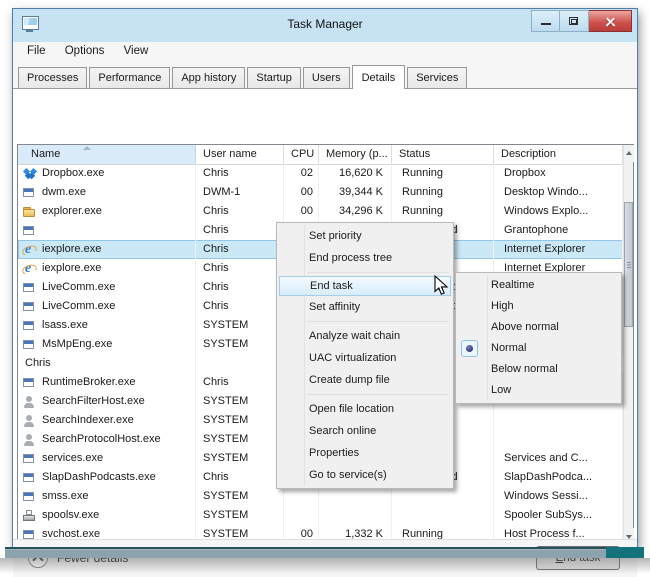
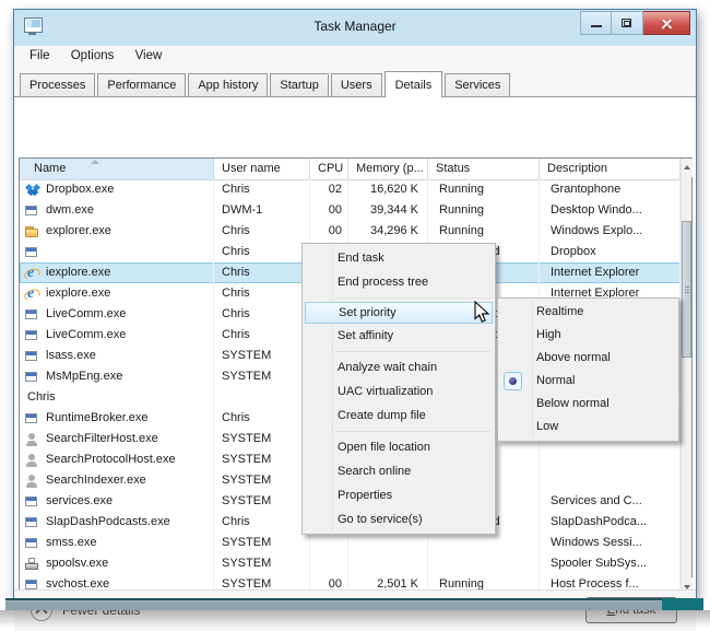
  Task Manager
  File Options View
  Processes
  Performance
  App history
  Startup
  Users
  Details
  Services
  Name
  User name
  CPU
  Memory (p...
  Status
  Description
  Dropbox.exe
  Chris
  02
  16,620 K
  Running
- Dropbox
+ Grantophone
  dwm.exe
  DWM-1
  00
  39,344 K
  Running
  Desktop Windo...
  explorer.exe
  Chris
  00
  34,296 K
  Running
  Windows Explo...
  Chris
- Grantophone
+ Dropbox
  iexplore.exe
  Chris
  Internet Explorer
  iexplore.exe
  Chris
  Internet Explorer
  LiveComm.exe
  Chris
  LiveComm.exe
  Chris
  lsass.exe
  SYSTEM
  MsMpEng.exe
  SYSTEM
  Chris
  RuntimeBroker.exe
  Chris
  SearchFilterHost.exe
  SYSTEM
- SearchIndexer.exe
+ SearchProtocolHost.exe
  SYSTEM
- SearchProtocolHost.exe
+ SearchIndexer.exe
  SYSTEM
  services.exe
  SYSTEM
  Services and C...
  SlapDashPodcasts.exe
  Chris
  SlapDashPodca...
  smss.exe
  SYSTEM
  Windows Sessi...
  spoolsv.exe
  SYSTEM
  Spooler SubSys...
  svchost.exe
  SYSTEM
  00
- 1,332 K
+ 2,501 K
  Running
  Host Process f...
- Set priority
+ End task
  End process tree
- End task
+ Set priority
  Set affinity
  Analyze wait chain
  UAC virtualization
  Create dump file
  Open file location
  Search online
  Properties
  Go to service(s)
  Realtime
  High
  Above normal
  Normal
  Below normal
  Low
